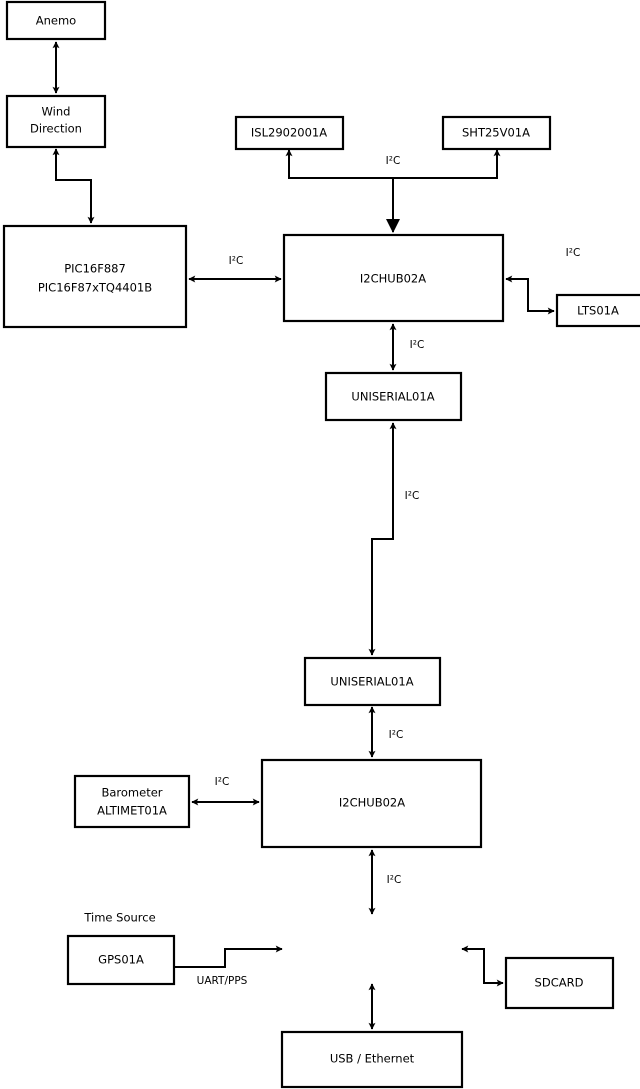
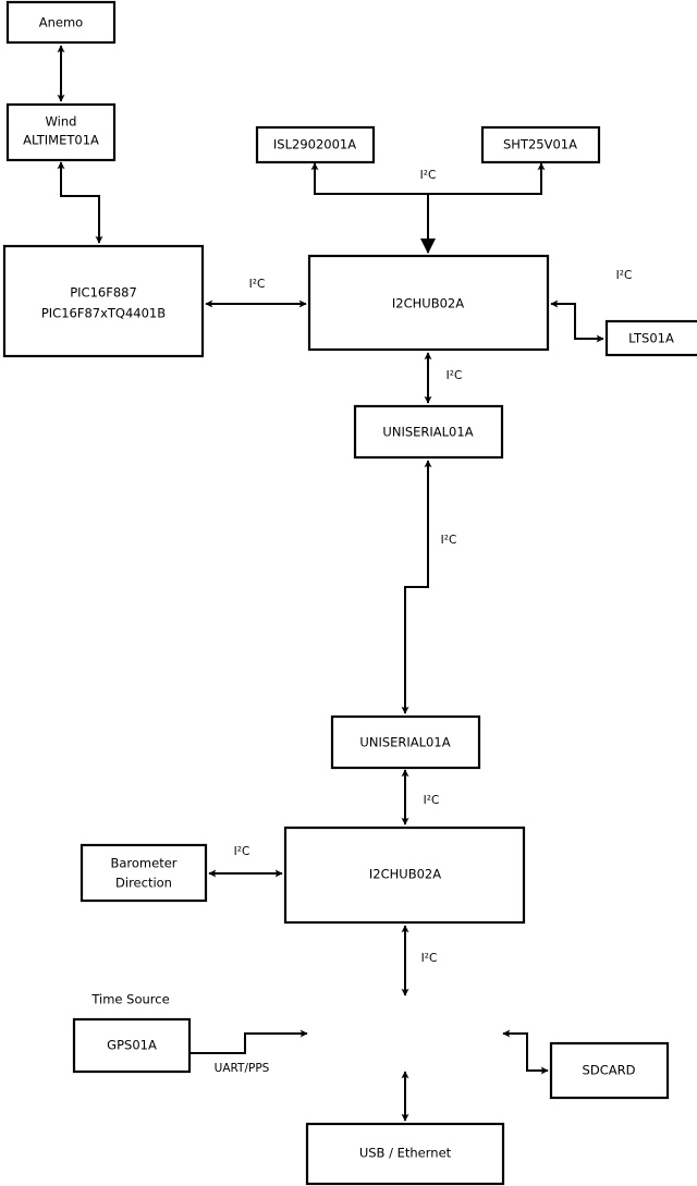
  I²C
  I²C
  I²C
  I²C
  I²C
  I²C
  I²C
  I²C
  UART/PPS
  Time Source
  Anemo
  Wind
- Direction
+ ALTIMET01A
  PIC16F887
  PIC16F87xTQ4401B
  ISL2902001A
  SHT25V01A
  I2CHUB02A
  LTS01A
  UNISERIAL01A
  UNISERIAL01A
  I2CHUB02A
  Barometer
- ALTIMET01A
+ Direction
  GPS01A
  SDCARD
  USB / Ethernet
